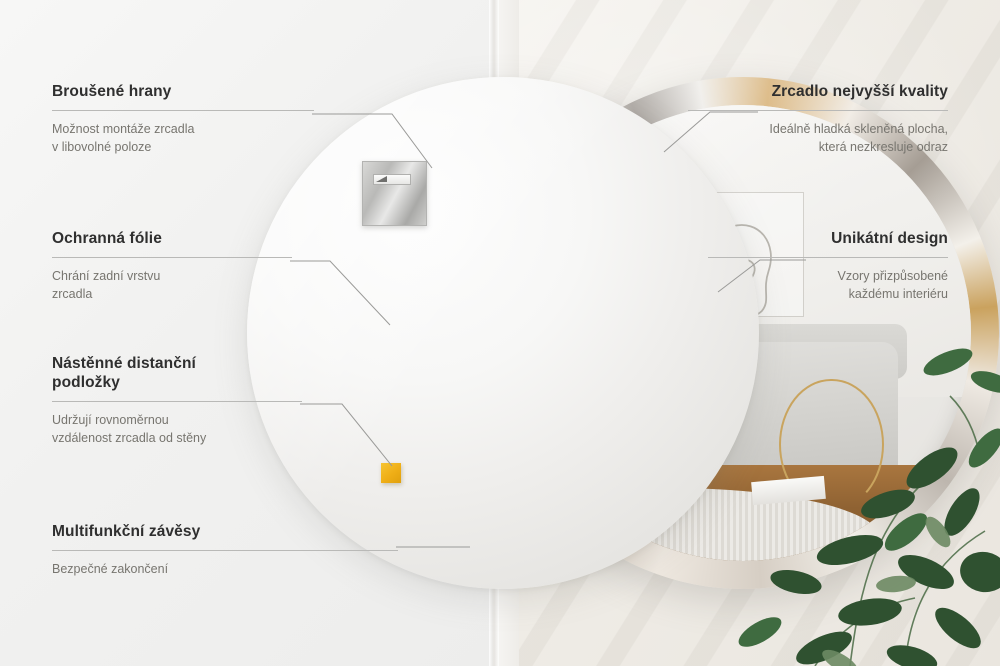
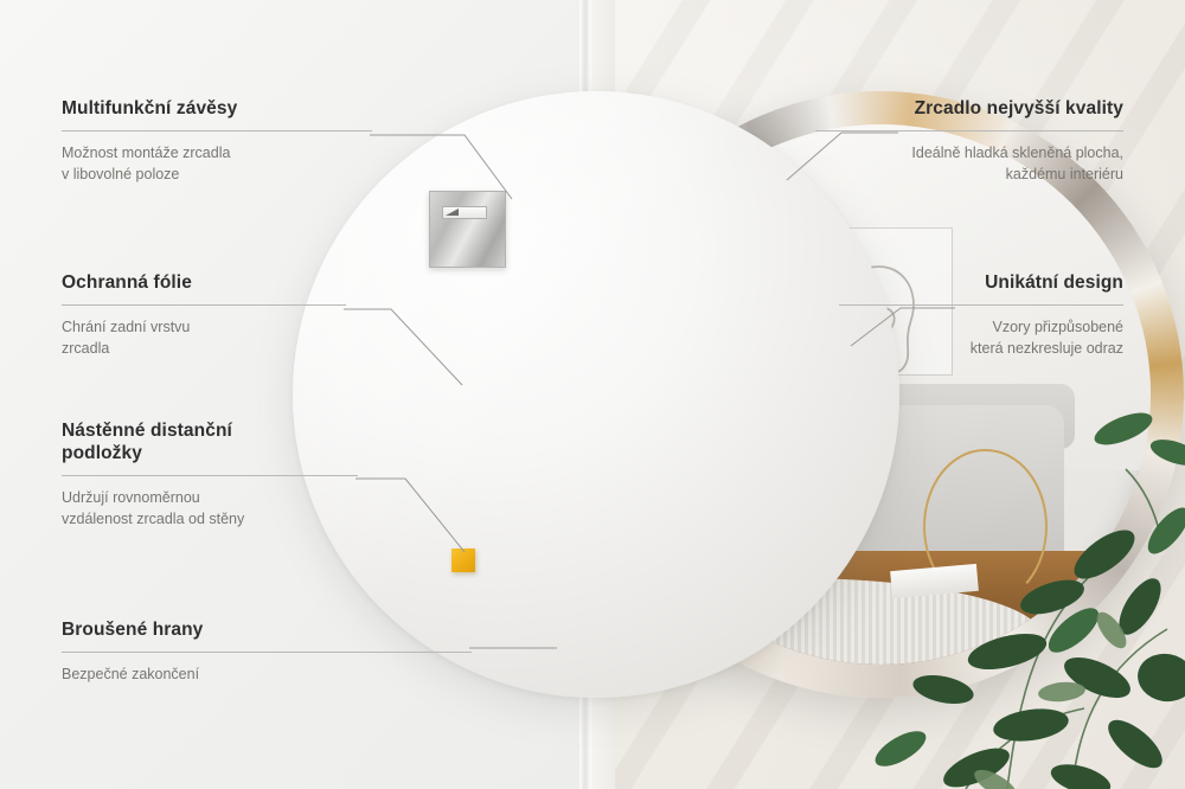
- Broušené hrany
+ Multifunkční závěsy
  Možnost montáže zrcadla
  v libovolné poloze
  Ochranná fólie
  Chrání zadní vrstvu
  zrcadla
  Nástěnné distanční podložky
  Udržují rovnoměrnou
  vzdálenost zrcadla od stěny
- Multifunkční závěsy
+ Broušené hrany
  Bezpečné zakončení
  Zrcadlo nejvyšší kvality
  Ideálně hladká skleněná plocha,
- která nezkresluje odraz
+ každému interiéru
  Unikátní design
  Vzory přizpůsobené
- každému interiéru
+ která nezkresluje odraz
